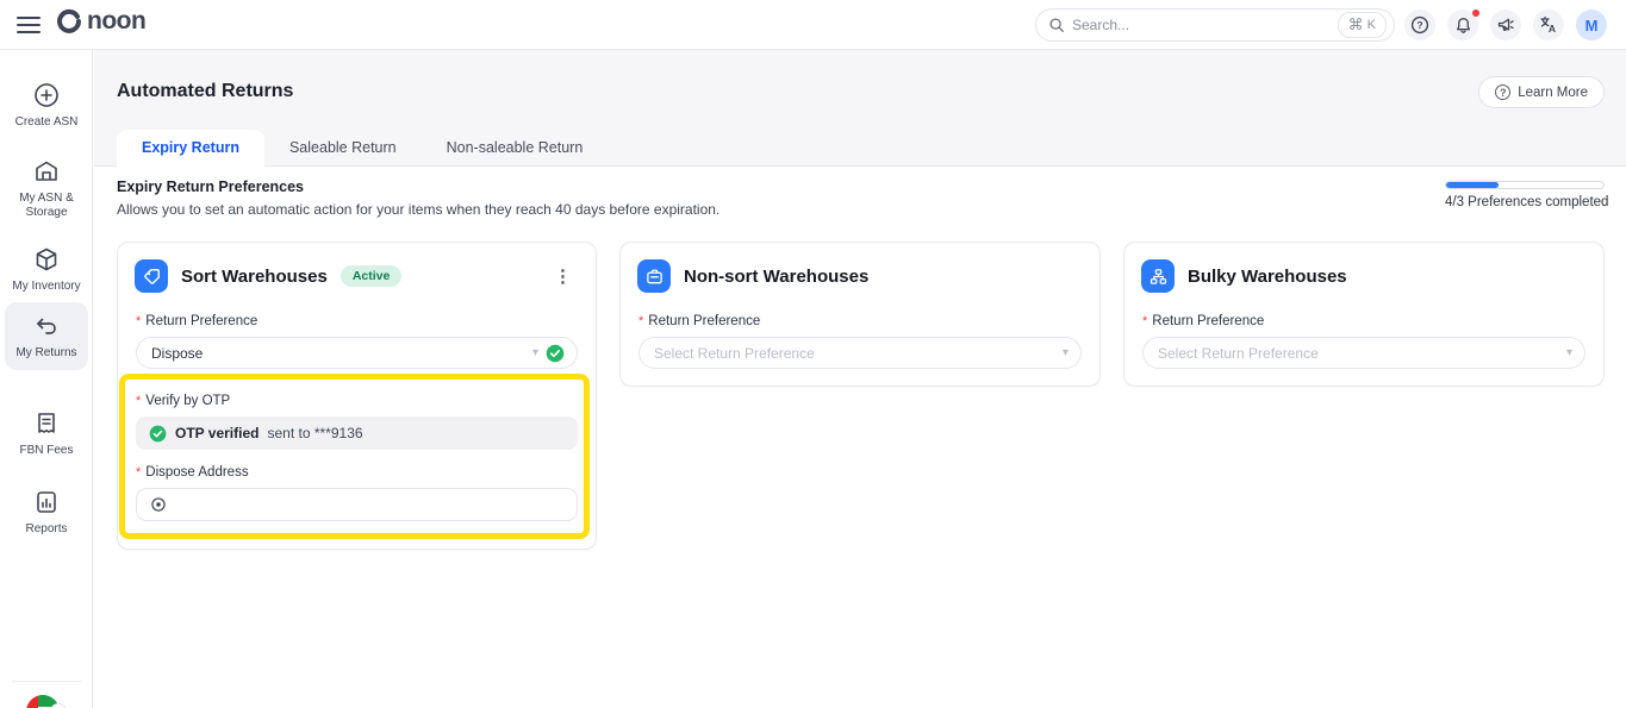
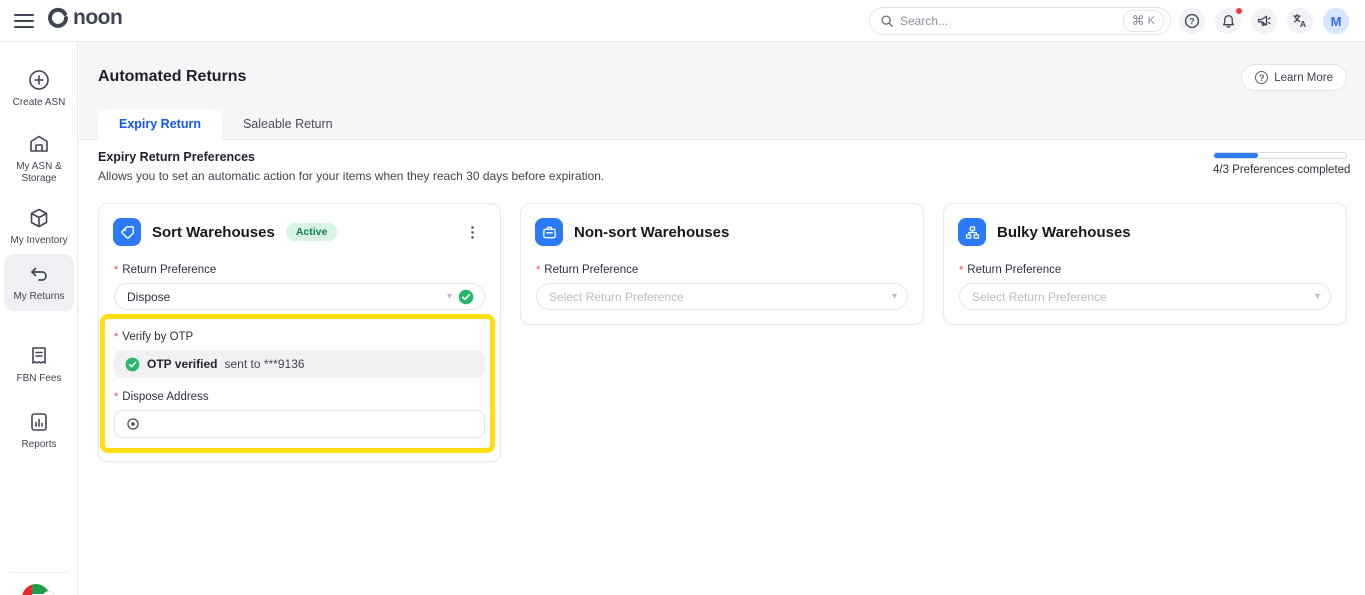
  noon
  Search...
  ⌘
  K
  ?
  A
  M
  Create ASN
  My ASN & Storage
  My Inventory
  My Returns
  FBN Fees
  Reports
  Automated Returns
  ?
  Learn More
  Expiry Return
  Saleable Return
- Non-saleable Return
  Expiry Return Preferences
- Allows you to set an automatic action for your items when they reach 40 days before expiration.
+ Allows you to set an automatic action for your items when they reach 30 days before expiration.
  4/3 Preferences completed
  Sort Warehouses
  Active
  ⋮
  *
  Return Preference
  Dispose
  ▾
  *
  Verify by OTP
  OTP verified
  sent to ***9136
  *
  Dispose Address
  Non-sort Warehouses
  *
  Return Preference
  Select Return Preference
  ▾
  Bulky Warehouses
  *
  Return Preference
  Select Return Preference
  ▾
